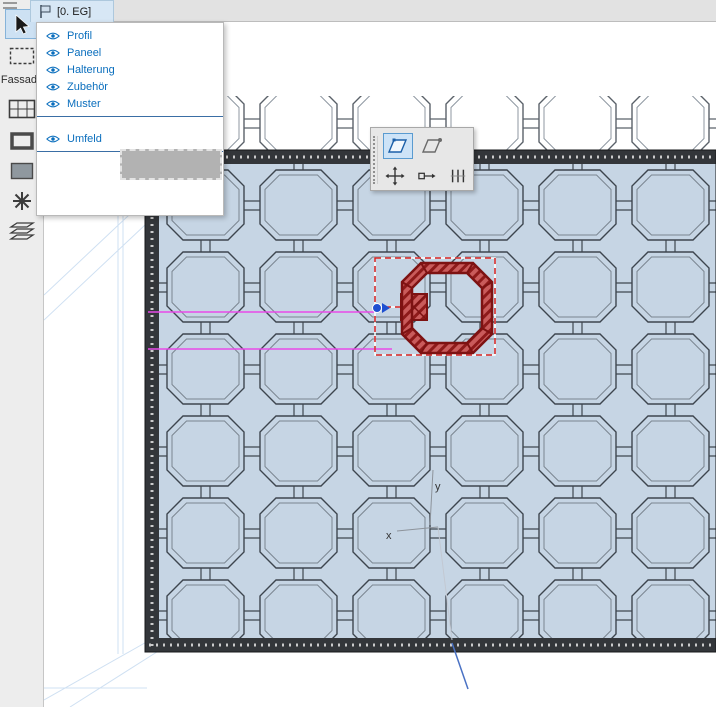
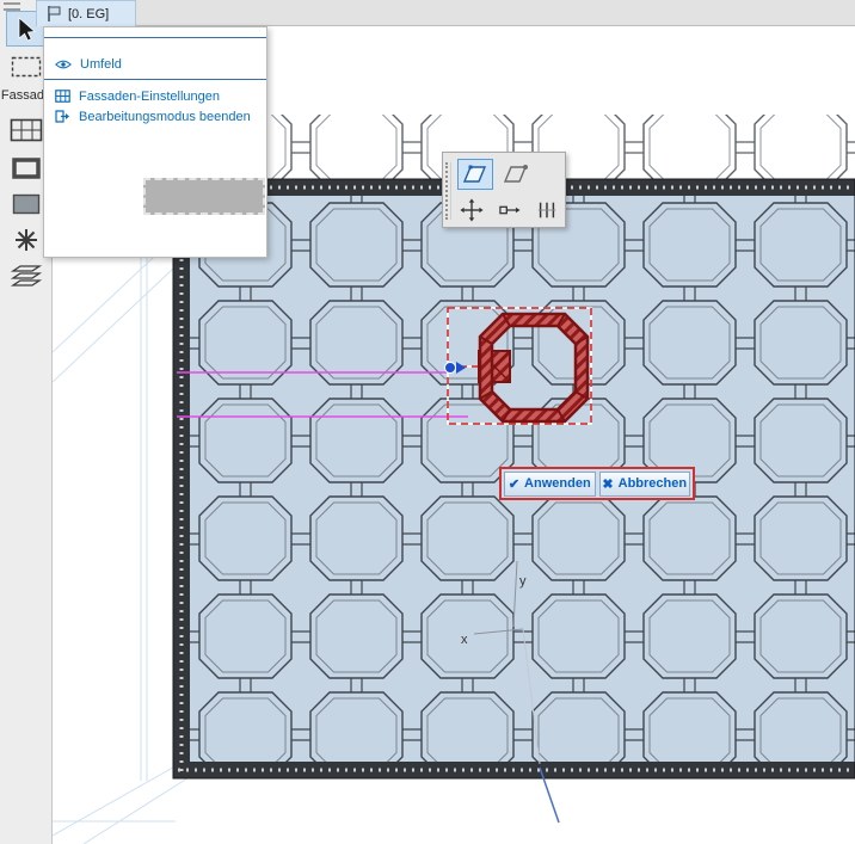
  y
  x
  Fassad
  [0. EG]
- Profil
- Paneel
- Halterung
- Zubehör
- Muster
  Umfeld
+ Fassaden-Einstellungen
+ Bearbeitungsmodus beenden
+ ✔
+ Anwenden
+ ✖
+ Abbrechen
